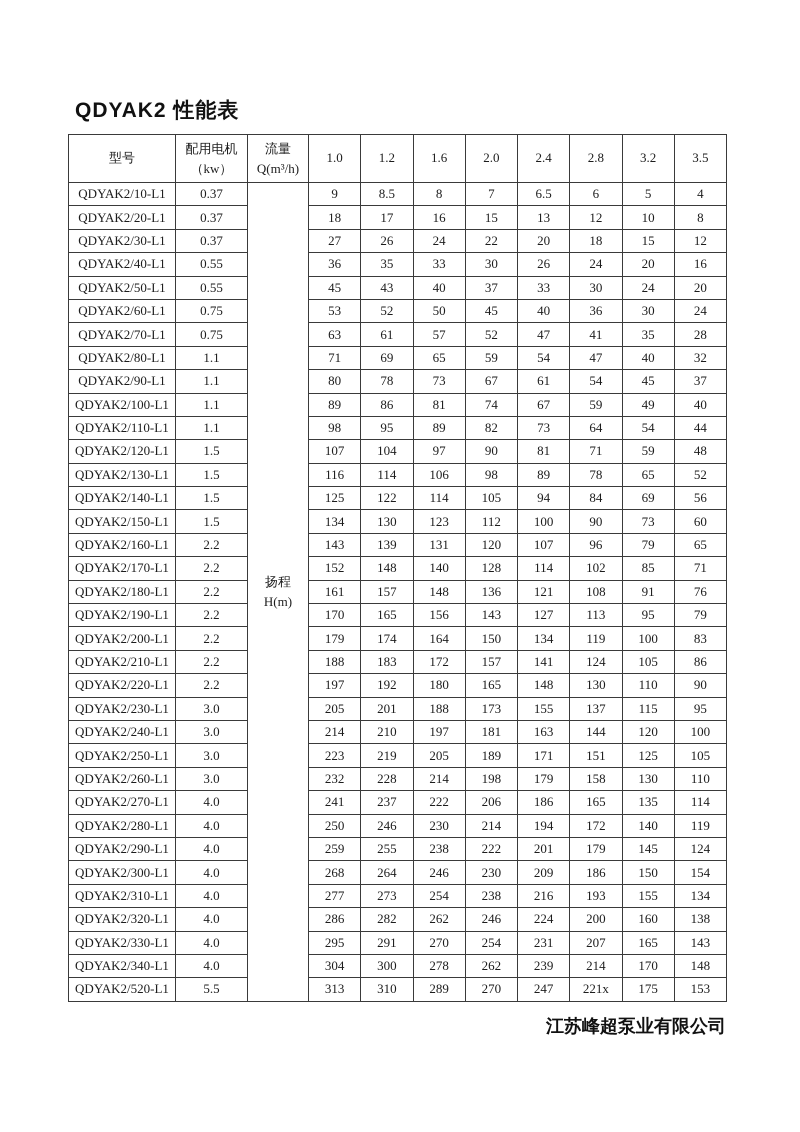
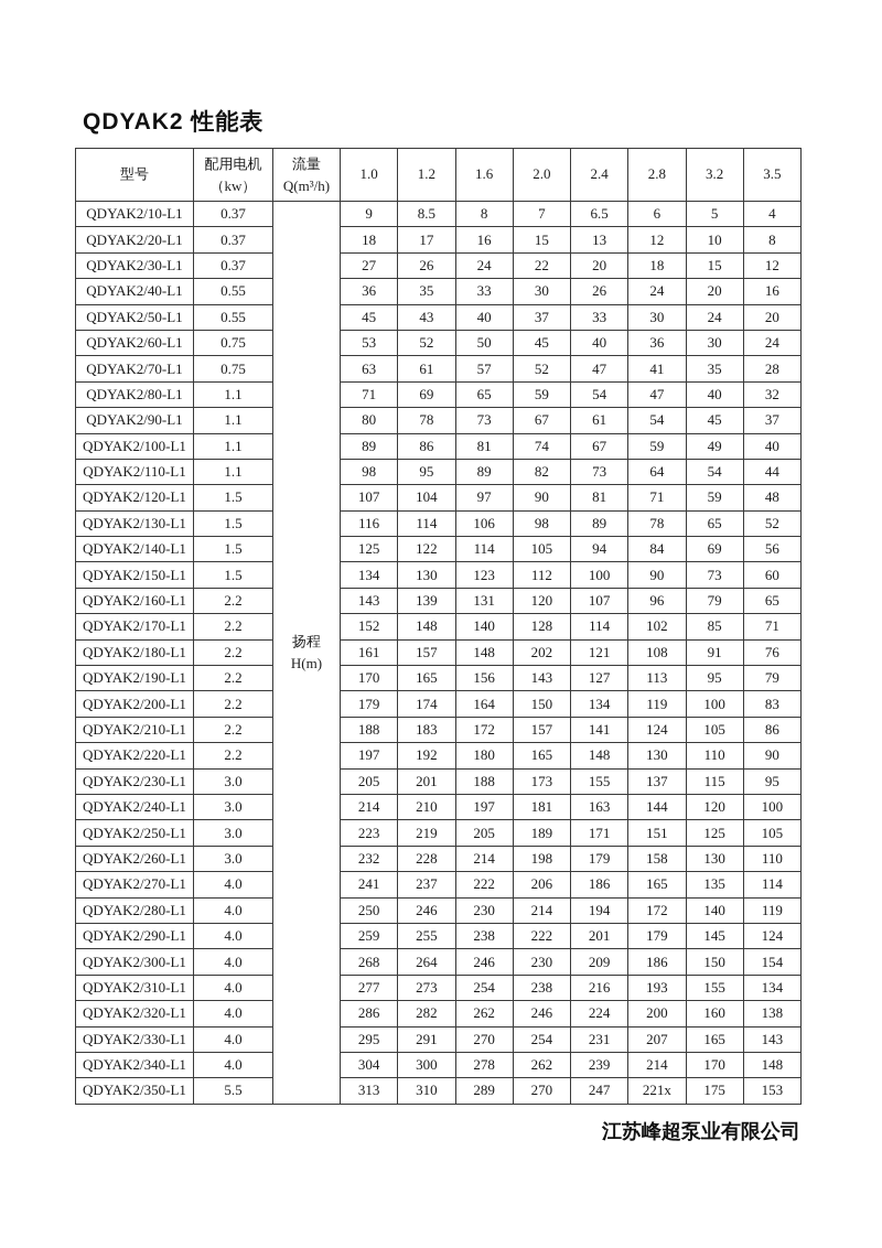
  QDYAK2 性能表
  型号	配用电机 （kw）	流量 Q(m³/h)	1.0	1.2	1.6	2.0	2.4	2.8	3.2	3.5
  QDYAK2/10-L1	0.37	扬程H(m)	9	8.5	8	7	6.5	6	5	4
  QDYAK2/20-L1	0.37	18	17	16	15	13	12	10	8
  QDYAK2/30-L1	0.37	27	26	24	22	20	18	15	12
  QDYAK2/40-L1	0.55	36	35	33	30	26	24	20	16
  QDYAK2/50-L1	0.55	45	43	40	37	33	30	24	20
  QDYAK2/60-L1	0.75	53	52	50	45	40	36	30	24
  QDYAK2/70-L1	0.75	63	61	57	52	47	41	35	28
  QDYAK2/80-L1	1.1	71	69	65	59	54	47	40	32
  QDYAK2/90-L1	1.1	80	78	73	67	61	54	45	37
  QDYAK2/100-L1	1.1	89	86	81	74	67	59	49	40
  QDYAK2/110-L1	1.1	98	95	89	82	73	64	54	44
  QDYAK2/120-L1	1.5	107	104	97	90	81	71	59	48
  QDYAK2/130-L1	1.5	116	114	106	98	89	78	65	52
  QDYAK2/140-L1	1.5	125	122	114	105	94	84	69	56
  QDYAK2/150-L1	1.5	134	130	123	112	100	90	73	60
  QDYAK2/160-L1	2.2	143	139	131	120	107	96	79	65
  QDYAK2/170-L1	2.2	152	148	140	128	114	102	85	71
- QDYAK2/180-L1	2.2	161	157	148	136	121	108	91	76
+ QDYAK2/180-L1	2.2	161	157	148	202	121	108	91	76
  QDYAK2/190-L1	2.2	170	165	156	143	127	113	95	79
  QDYAK2/200-L1	2.2	179	174	164	150	134	119	100	83
  QDYAK2/210-L1	2.2	188	183	172	157	141	124	105	86
  QDYAK2/220-L1	2.2	197	192	180	165	148	130	110	90
  QDYAK2/230-L1	3.0	205	201	188	173	155	137	115	95
  QDYAK2/240-L1	3.0	214	210	197	181	163	144	120	100
  QDYAK2/250-L1	3.0	223	219	205	189	171	151	125	105
  QDYAK2/260-L1	3.0	232	228	214	198	179	158	130	110
  QDYAK2/270-L1	4.0	241	237	222	206	186	165	135	114
  QDYAK2/280-L1	4.0	250	246	230	214	194	172	140	119
  QDYAK2/290-L1	4.0	259	255	238	222	201	179	145	124
  QDYAK2/300-L1	4.0	268	264	246	230	209	186	150	154
  QDYAK2/310-L1	4.0	277	273	254	238	216	193	155	134
  QDYAK2/320-L1	4.0	286	282	262	246	224	200	160	138
  QDYAK2/330-L1	4.0	295	291	270	254	231	207	165	143
  QDYAK2/340-L1	4.0	304	300	278	262	239	214	170	148
- QDYAK2/520-L1	5.5	313	310	289	270	247	221x	175	153
+ QDYAK2/350-L1	5.5	313	310	289	270	247	221x	175	153
  江苏峰超泵业有限公司
